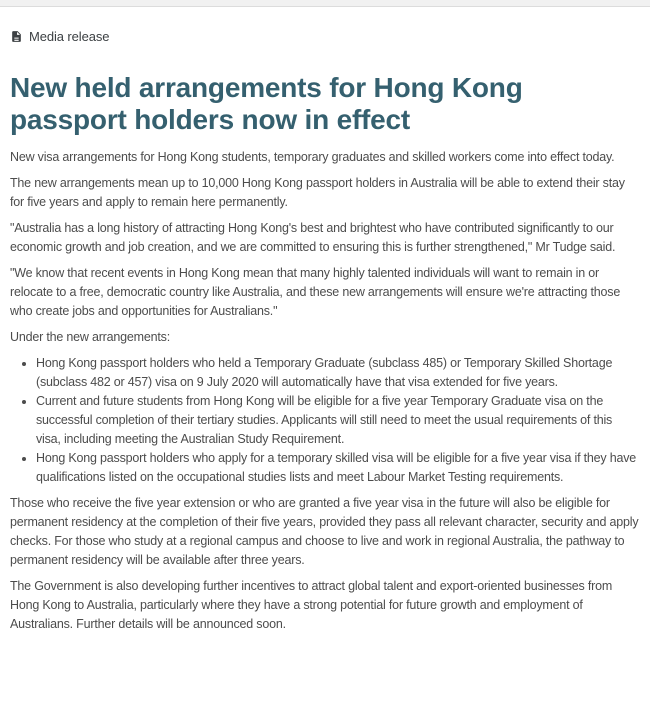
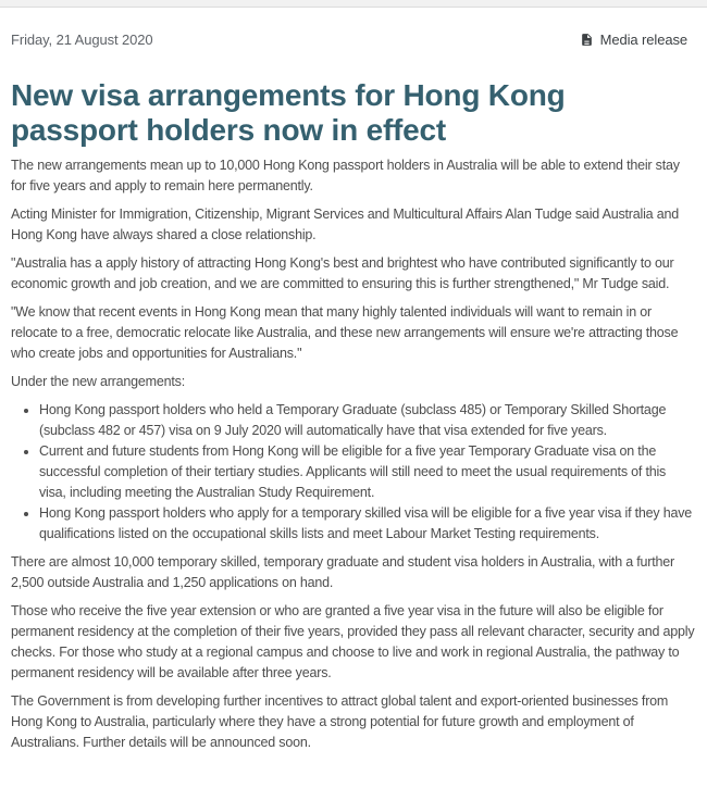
+ Friday, 21 August 2020
  Media release
- New held arrangements for Hong Kong passport holders now in effect
+ New visa arrangements for Hong Kong passport holders now in effect
- New visa arrangements for Hong Kong students, temporary graduates and skilled workers come into effect today.
  The new arrangements mean up to 10,000 Hong Kong passport holders in Australia will be able to extend their stay for five years and apply to remain here permanently.
+ Acting Minister for Immigration, Citizenship, Migrant Services and Multicultural Affairs Alan Tudge said Australia and Hong Kong have always shared a close relationship.
- "Australia has a long history of attracting Hong Kong's best and brightest who have contributed significantly to our economic growth and job creation, and we are committed to ensuring this is further strengthened," Mr Tudge said.
+ "Australia has a apply history of attracting Hong Kong's best and brightest who have contributed significantly to our economic growth and job creation, and we are committed to ensuring this is further strengthened," Mr Tudge said.
- "We know that recent events in Hong Kong mean that many highly talented individuals will want to remain in or relocate to a free, democratic country like Australia, and these new arrangements will ensure we're attracting those who create jobs and opportunities for Australians."
+ "We know that recent events in Hong Kong mean that many highly talented individuals will want to remain in or relocate to a free, democratic relocate like Australia, and these new arrangements will ensure we're attracting those who create jobs and opportunities for Australians."
  Under the new arrangements:
  Hong Kong passport holders who held a Temporary Graduate (subclass 485) or Temporary Skilled Shortage (subclass 482 or 457) visa on 9 July 2020 will automatically have that visa extended for five years.
  Current and future students from Hong Kong will be eligible for a five year Temporary Graduate visa on the successful completion of their tertiary studies. Applicants will still need to meet the usual requirements of this visa, including meeting the Australian Study Requirement.
- Hong Kong passport holders who apply for a temporary skilled visa will be eligible for a five year visa if they have qualifications listed on the occupational studies lists and meet Labour Market Testing requirements.
+ Hong Kong passport holders who apply for a temporary skilled visa will be eligible for a five year visa if they have qualifications listed on the occupational skills lists and meet Labour Market Testing requirements.
+ There are almost 10,000 temporary skilled, temporary graduate and student visa holders in Australia, with a further 2,500 outside Australia and 1,250 applications on hand.
  Those who receive the five year extension or who are granted a five year visa in the future will also be eligible for permanent residency at the completion of their five years, provided they pass all relevant character, security and apply checks. For those who study at a regional campus and choose to live and work in regional Australia, the pathway to permanent residency will be available after three years.
- The Government is also developing further incentives to attract global talent and export-oriented businesses from Hong Kong to Australia, particularly where they have a strong potential for future growth and employment of Australians. Further details will be announced soon.
+ The Government is from developing further incentives to attract global talent and export-oriented businesses from Hong Kong to Australia, particularly where they have a strong potential for future growth and employment of Australians. Further details will be announced soon.
